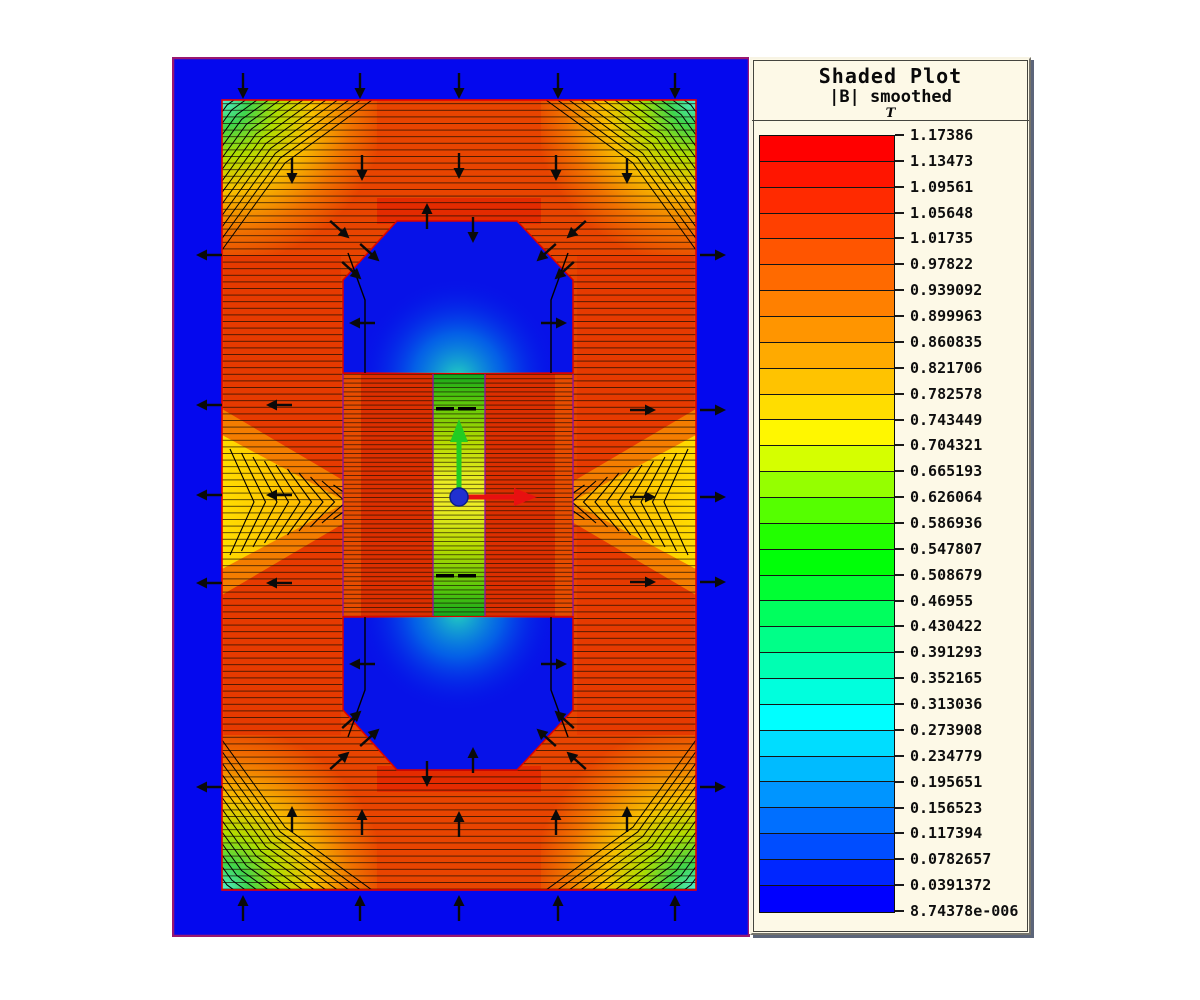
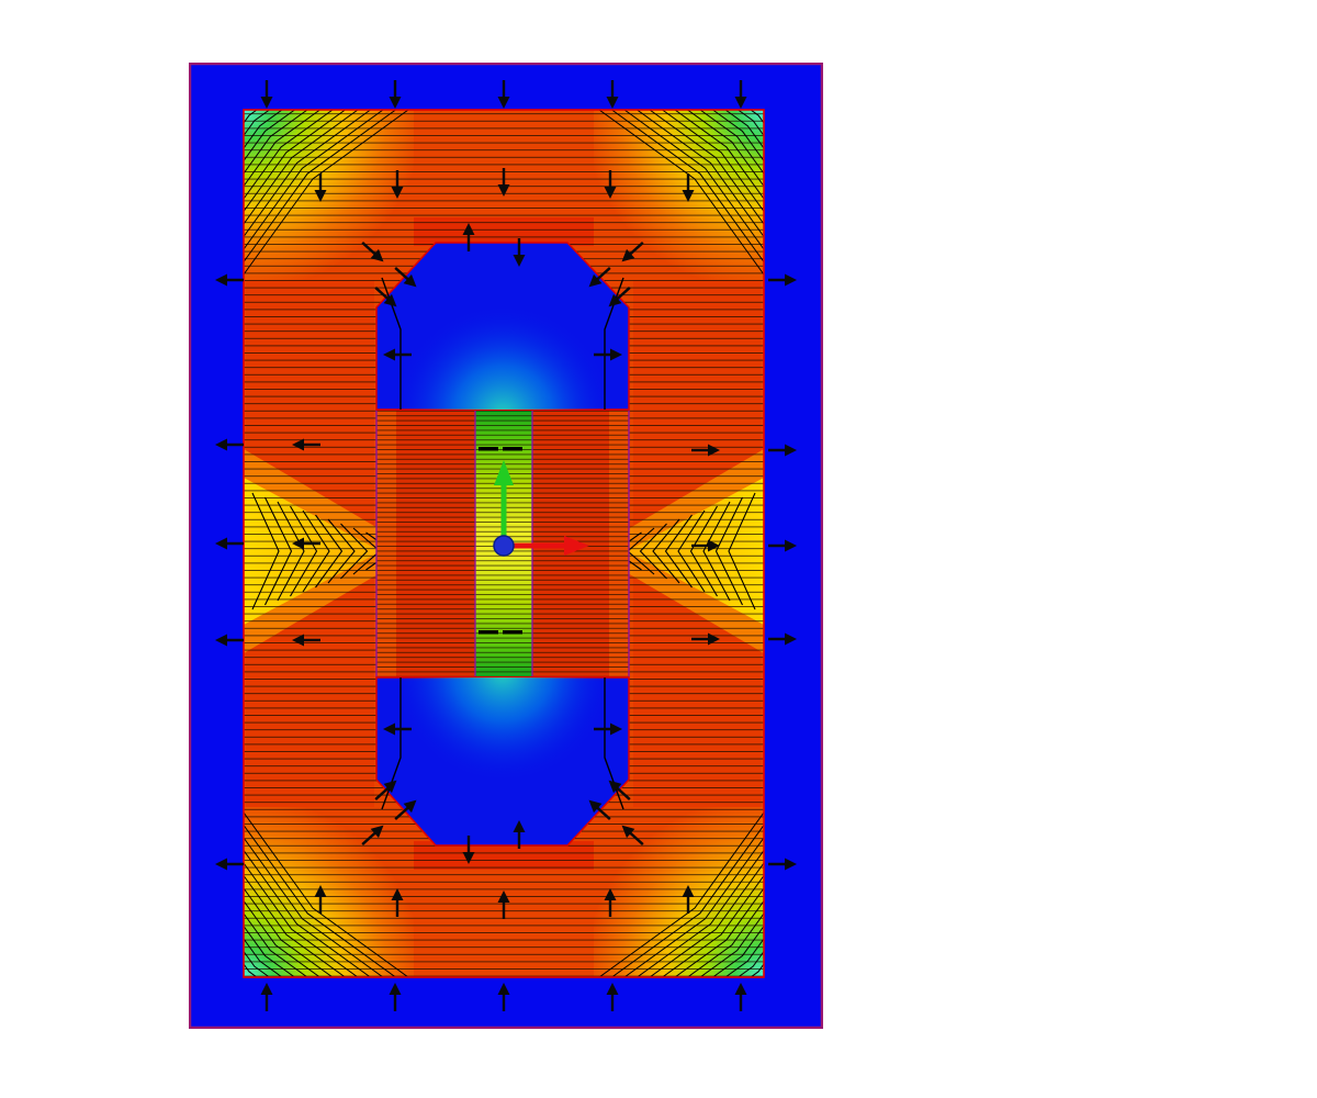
- Shaded Plot
- |B| smoothed
- T
- 1.17386
- 1.13473
- 1.09561
- 1.05648
- 1.01735
- 0.97822
- 0.939092
- 0.899963
- 0.860835
- 0.821706
- 0.782578
- 0.743449
- 0.704321
- 0.665193
- 0.626064
- 0.586936
- 0.547807
- 0.508679
- 0.46955
- 0.430422
- 0.391293
- 0.352165
- 0.313036
- 0.273908
- 0.234779
- 0.195651
- 0.156523
- 0.117394
- 0.0782657
- 0.0391372
- 8.74378e-006
